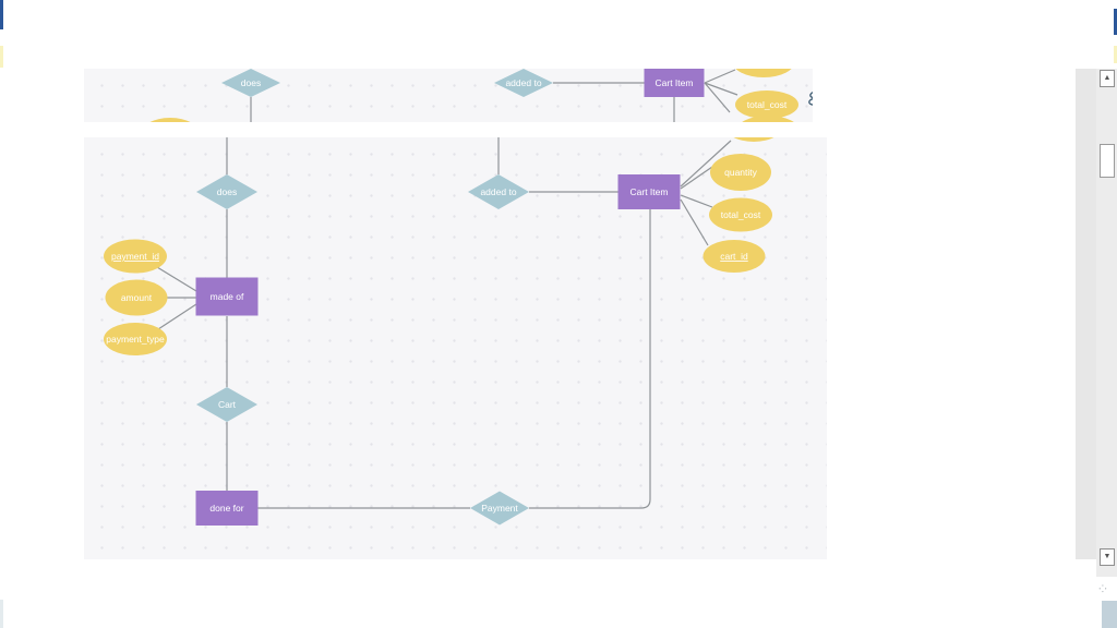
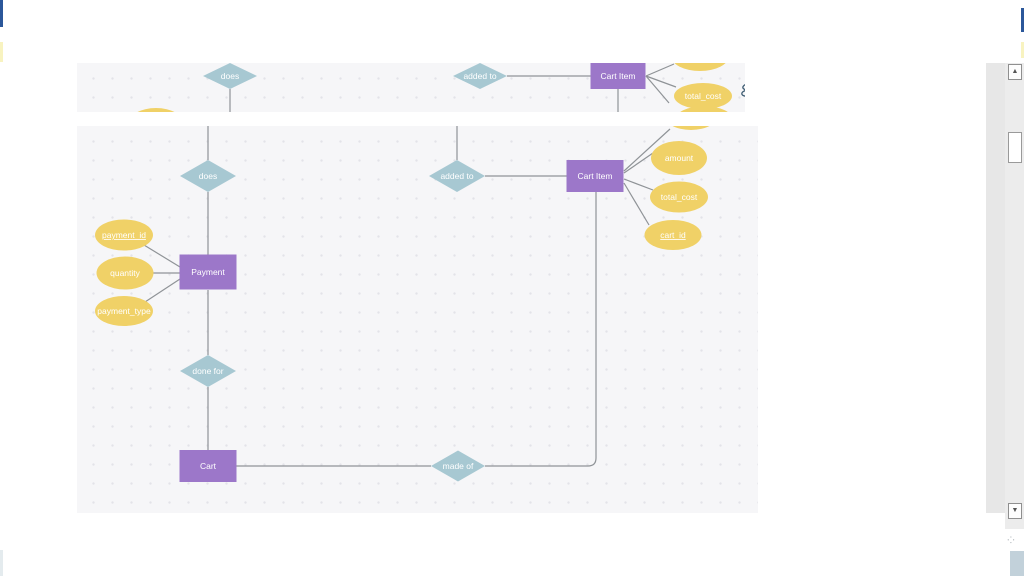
  does
  added to
  Cart Item
  total_cost
- made of
+ Payment
- done for
+ Cart
  Cart Item
  does
  added to
- Cart
+ done for
- Payment
+ made of
  payment_id
- amount
+ quantity
  payment_type
- quantity
+ amount
  total_cost
  cart_id
  ⁘
